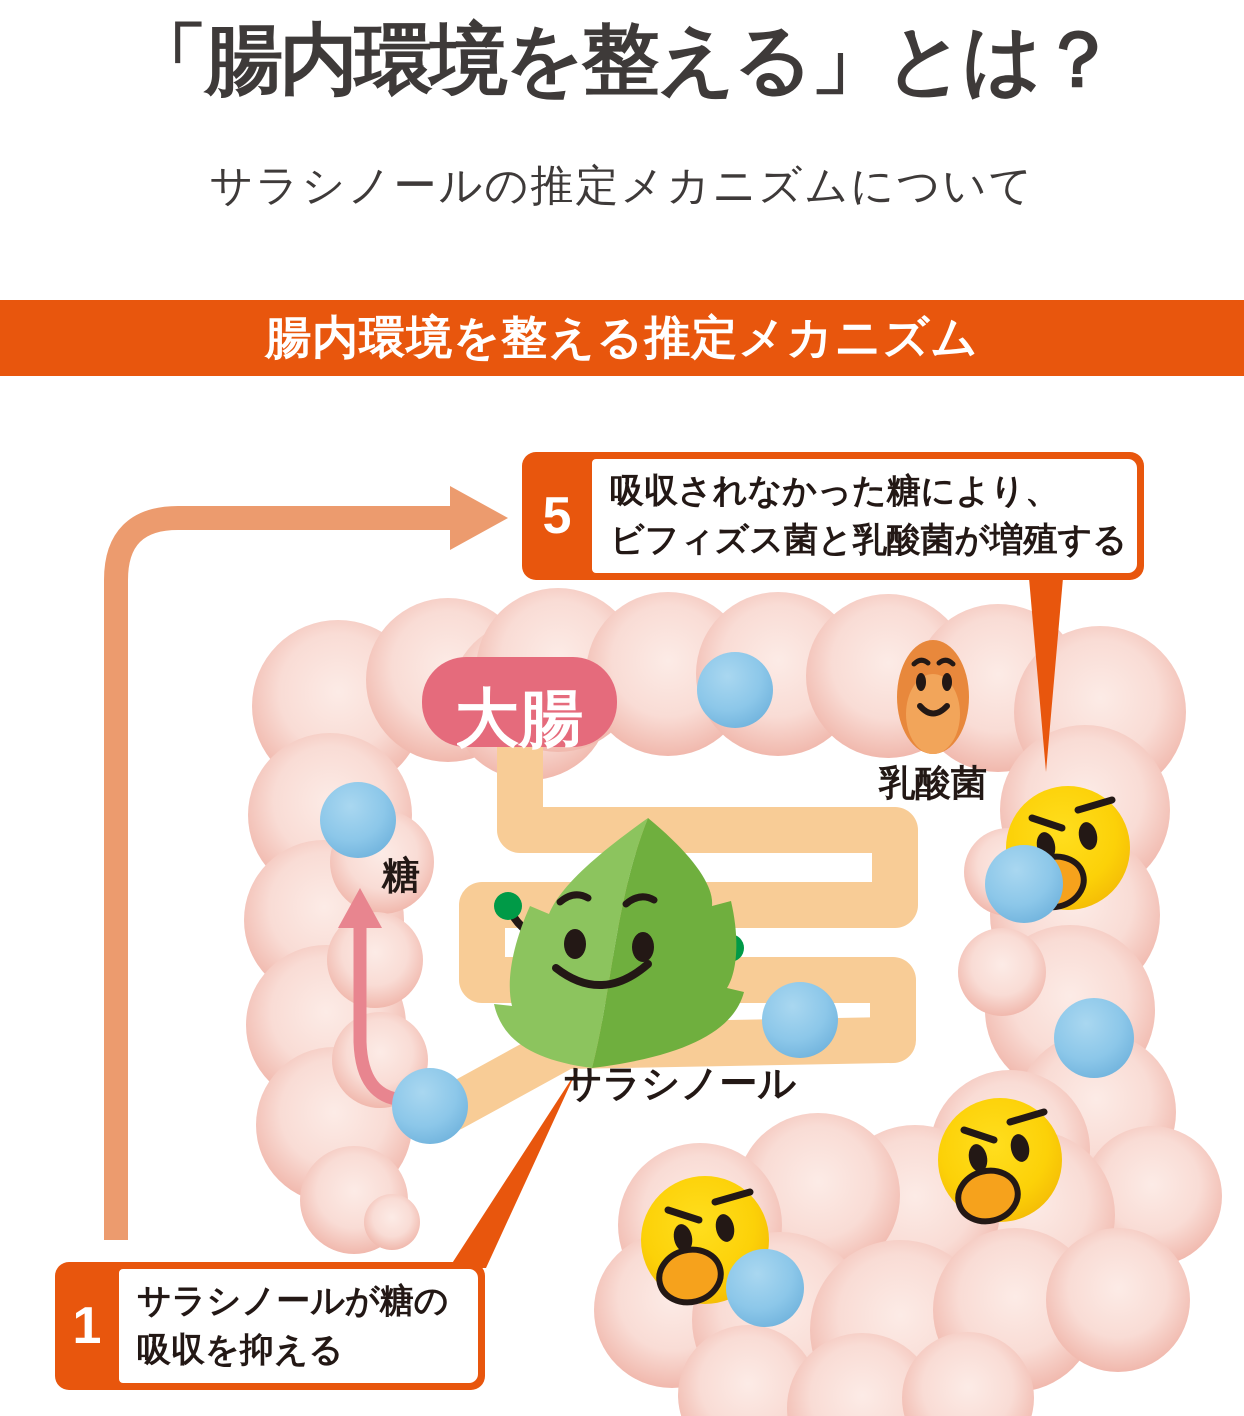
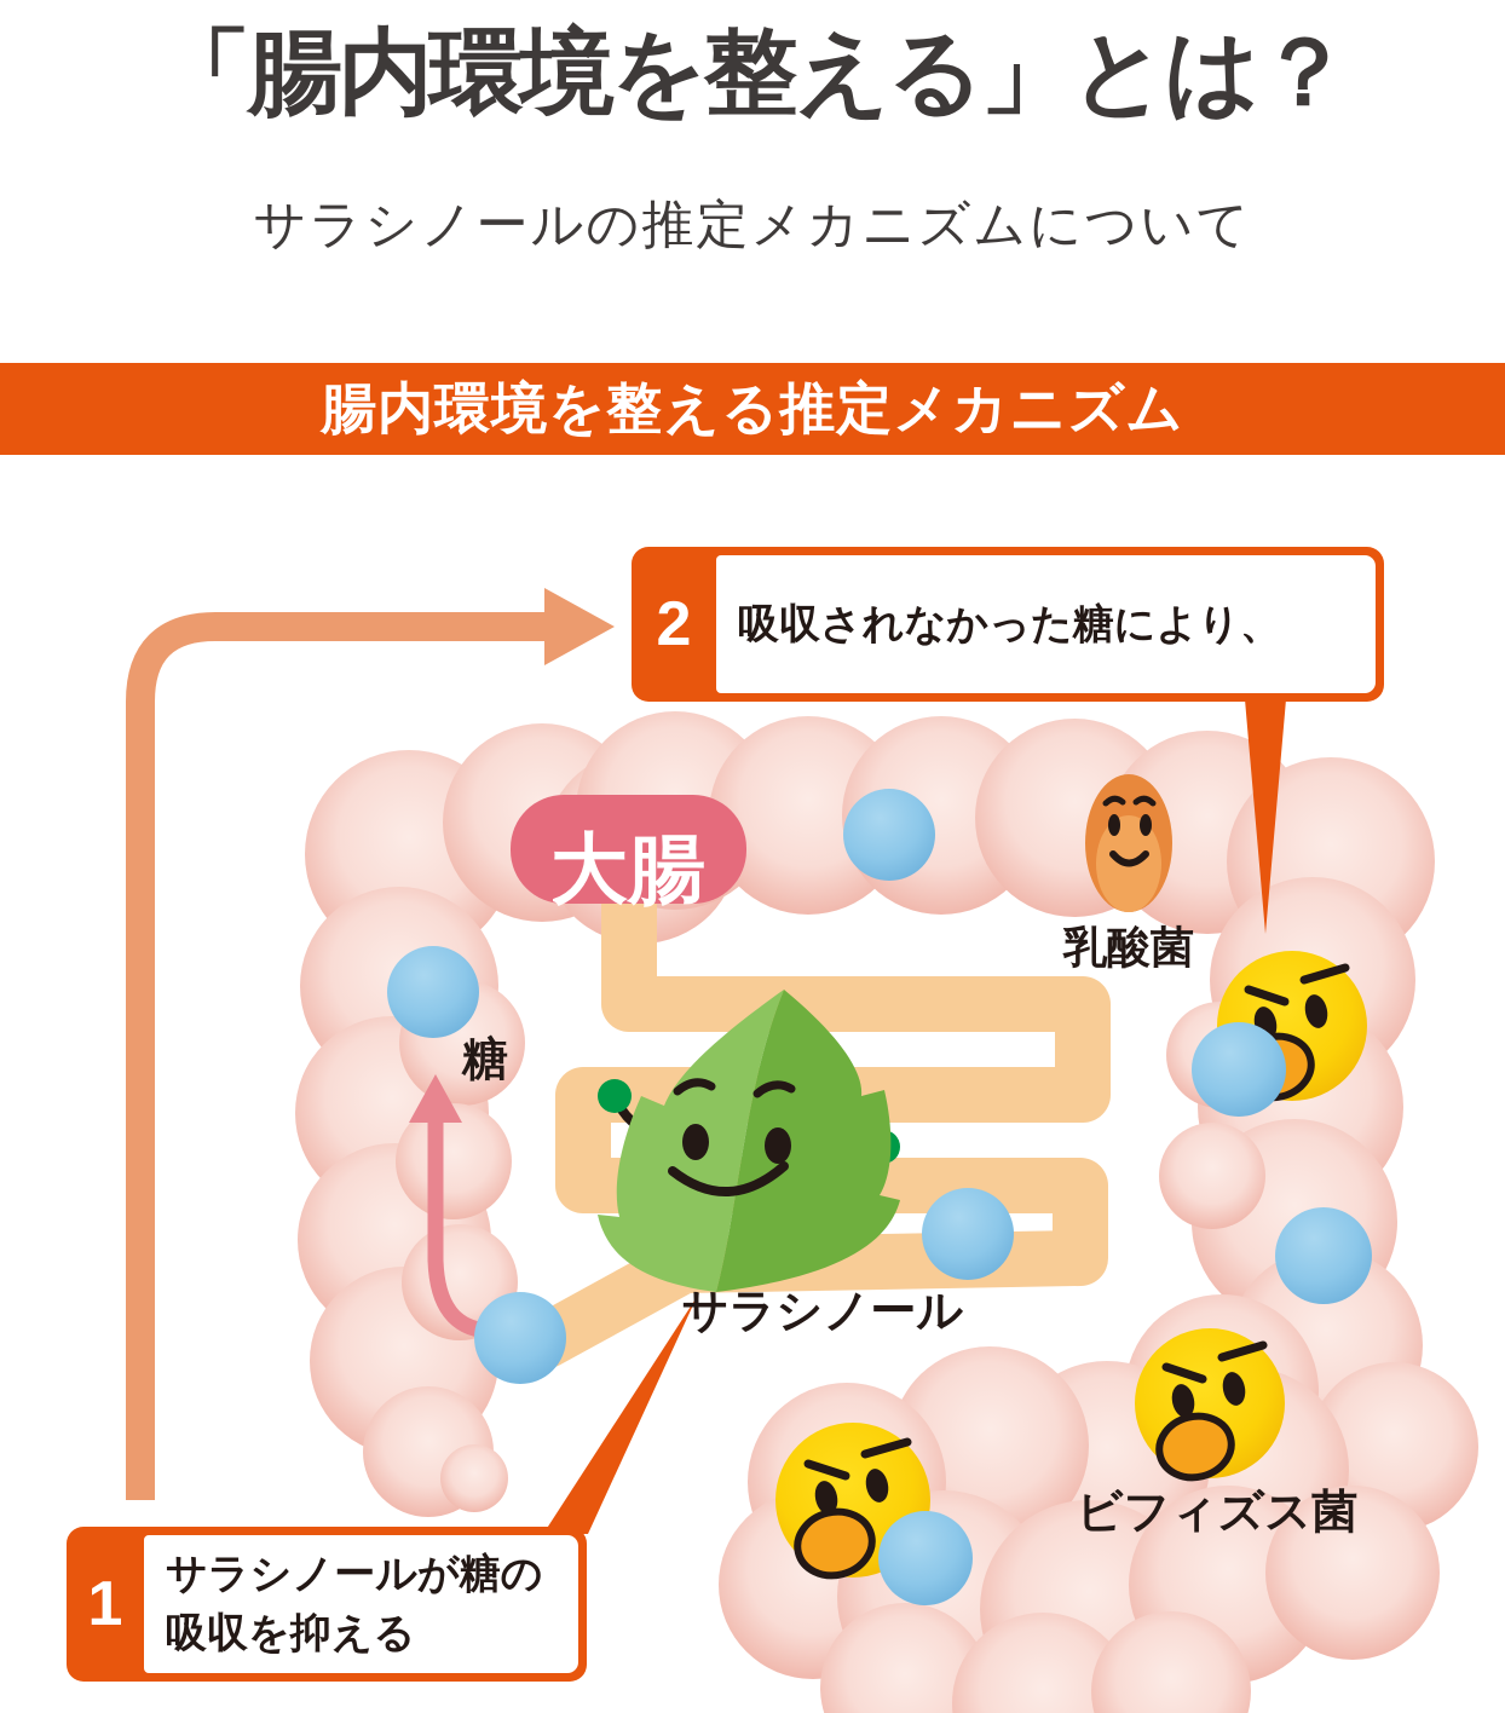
  大腸
  糖
  乳酸菌
  サラシノール
+ ビフィズス菌
  「腸内環境を整える」とは？
  サラシノールの推定メカニズムについて
  腸内環境を整える推定メカニズム
- 5
+ 2
  吸収されなかった糖により、
- ビフィズス菌と乳酸菌が増殖する
  1
  サラシノールが糖の
  吸収を抑える
